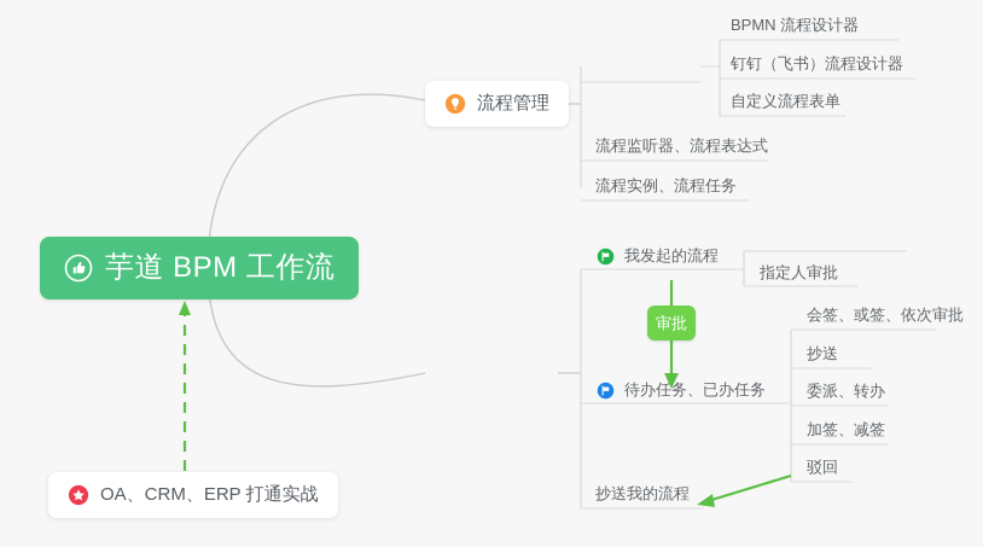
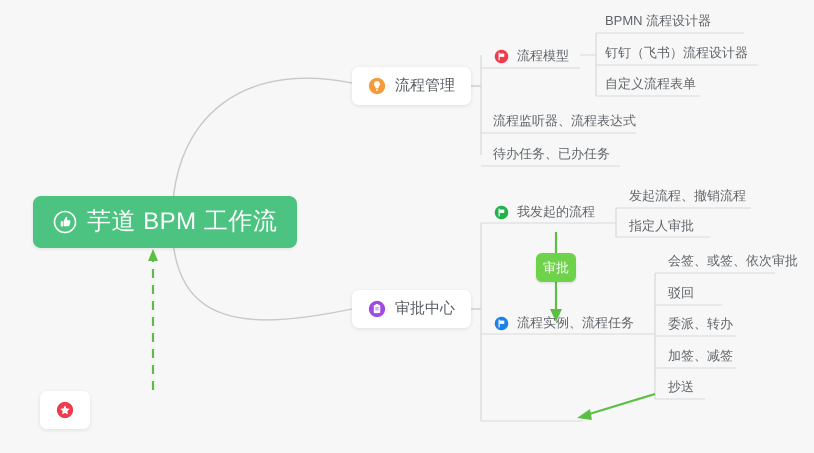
  芋道 BPM 工作流
  流程管理
+ 流程模型
  BPMN 流程设计器
  钉钉（飞书）流程设计器
  自定义流程表单
  流程监听器、流程表达式
- 流程实例、流程任务
+ 待办任务、已办任务
+ 审批中心
  我发起的流程
+ 发起流程、撤销流程
  指定人审批
  审批
- 待办任务、已办任务
+ 流程实例、流程任务
  会签、或签、依次审批
- 抄送
+ 驳回
  委派、转办
  加签、减签
- 驳回
+ 抄送
- 抄送我的流程
- OA、CRM、ERP 打通实战
